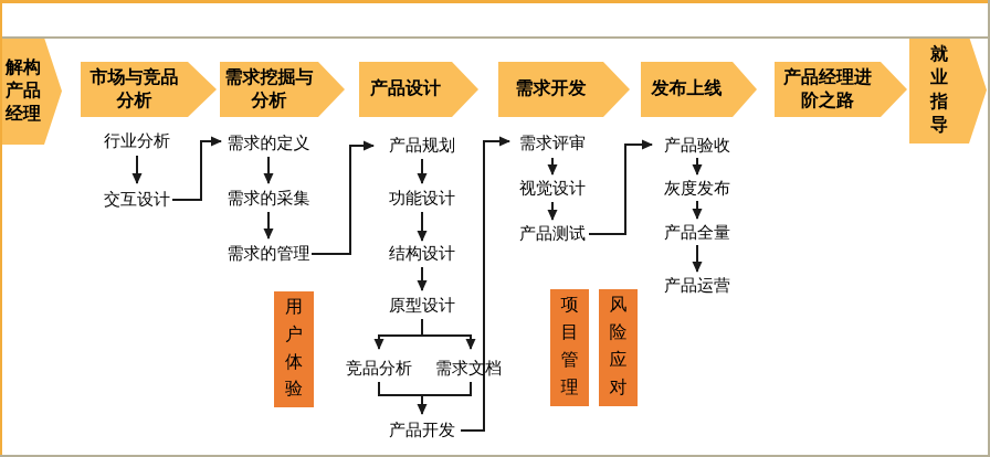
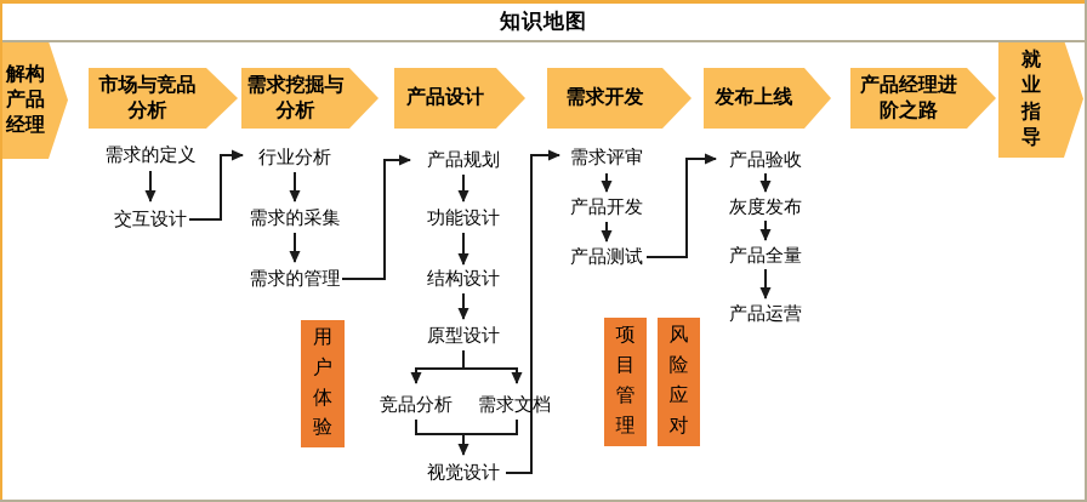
+ 知识地图
  解构
  产品
  经理
  市场与竞品
  分析
  需求挖掘与
  分析
  产品设计
  需求开发
  发布上线
  产品经理进
  阶之路
  就
  业
  指
  导
- 行业分析
+ 需求的定义
  交互设计
- 需求的定义
+ 行业分析
  需求的采集
  需求的管理
  产品规划
  功能设计
  结构设计
  原型设计
  竞品分析
  需求文档
- 产品开发
+ 视觉设计
  需求评审
- 视觉设计
+ 产品开发
  产品测试
  产品验收
  灰度发布
  产品全量
  产品运营
  用
  户
  体
  验
  项
  目
  管
  理
  风
  险
  应
  对
